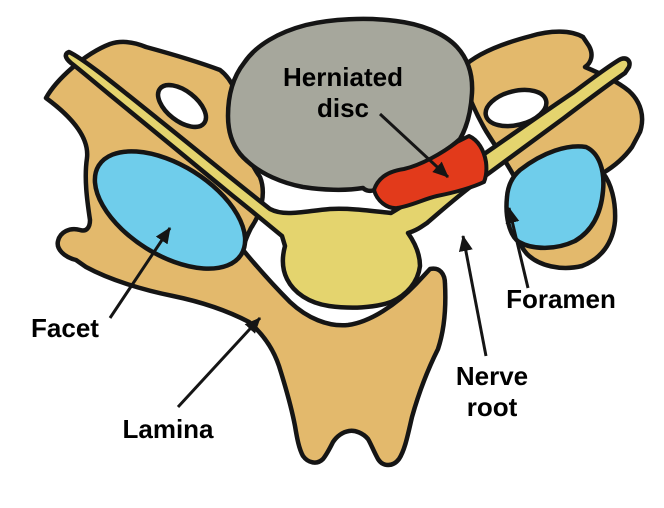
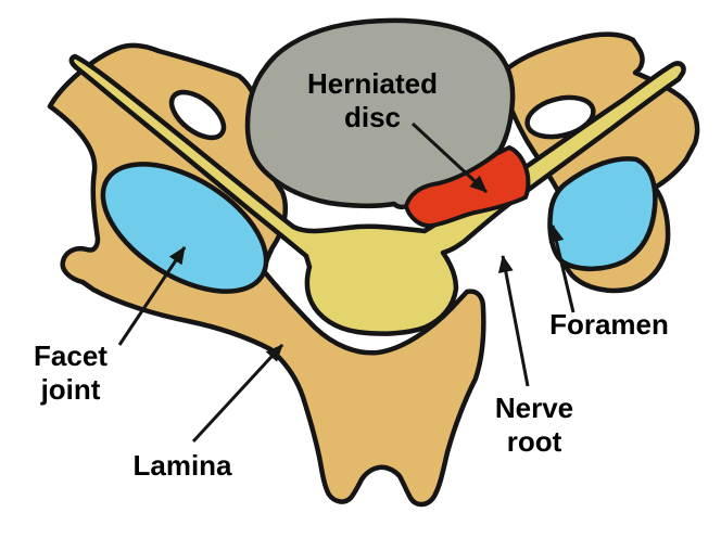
  Herniated
  disc
  Facet
+ joint
  Lamina
  Nerve
  root
  Foramen
